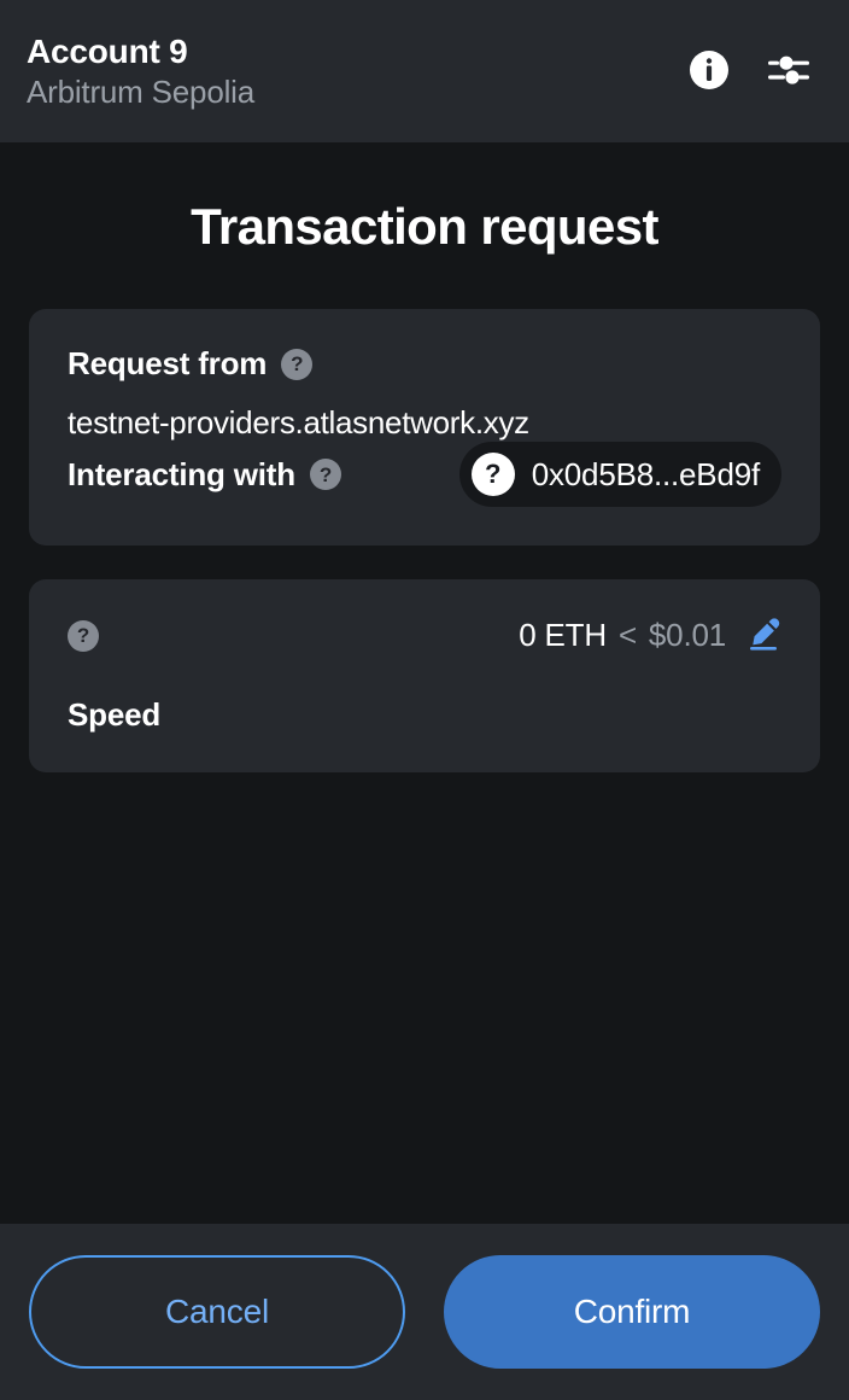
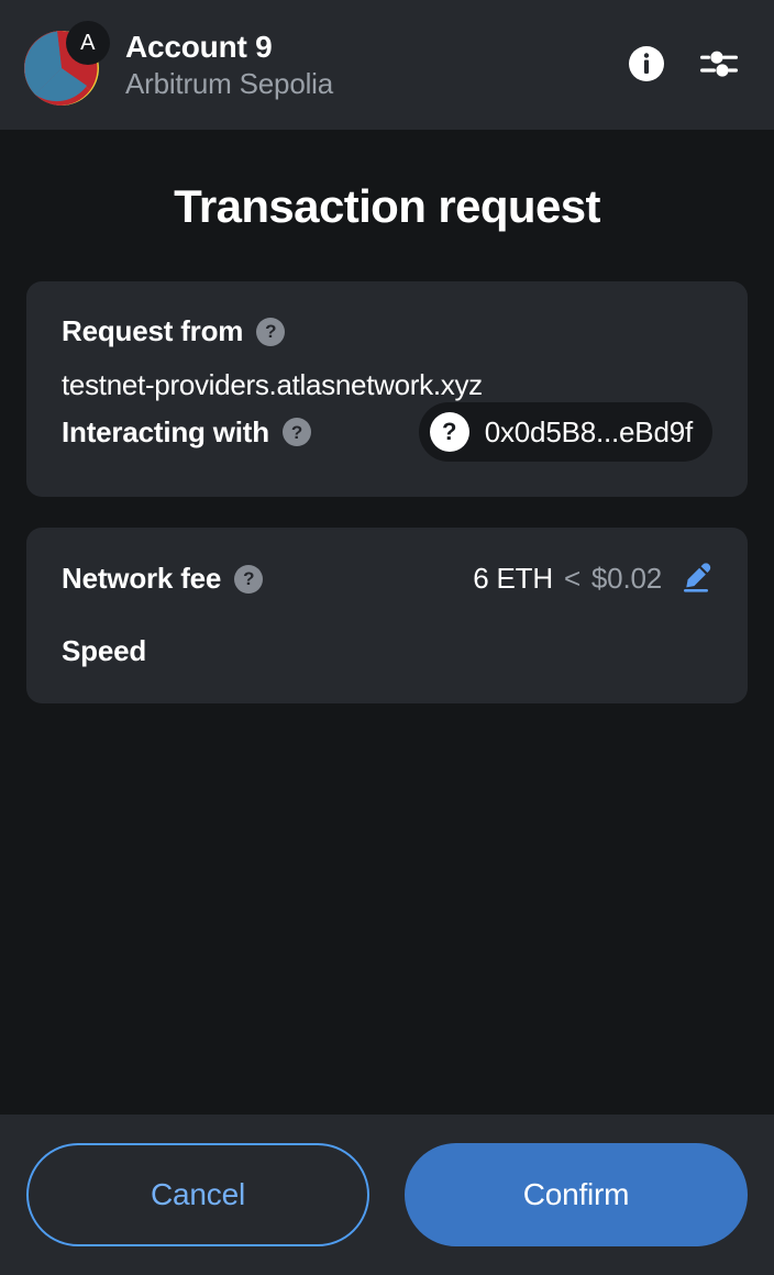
+ A
  Account 9
  Arbitrum Sepolia
  Transaction request
  Request from
  ?
  testnet-providers.atlasnetwork.xyz
  Interacting with
  ?
  ?
  0x0d5B8...eBd9f
+ Network fee
  ?
- 0 ETH
+ 6 ETH
  <
- $0.01
+ $0.02
  Speed
  Cancel
  Confirm
